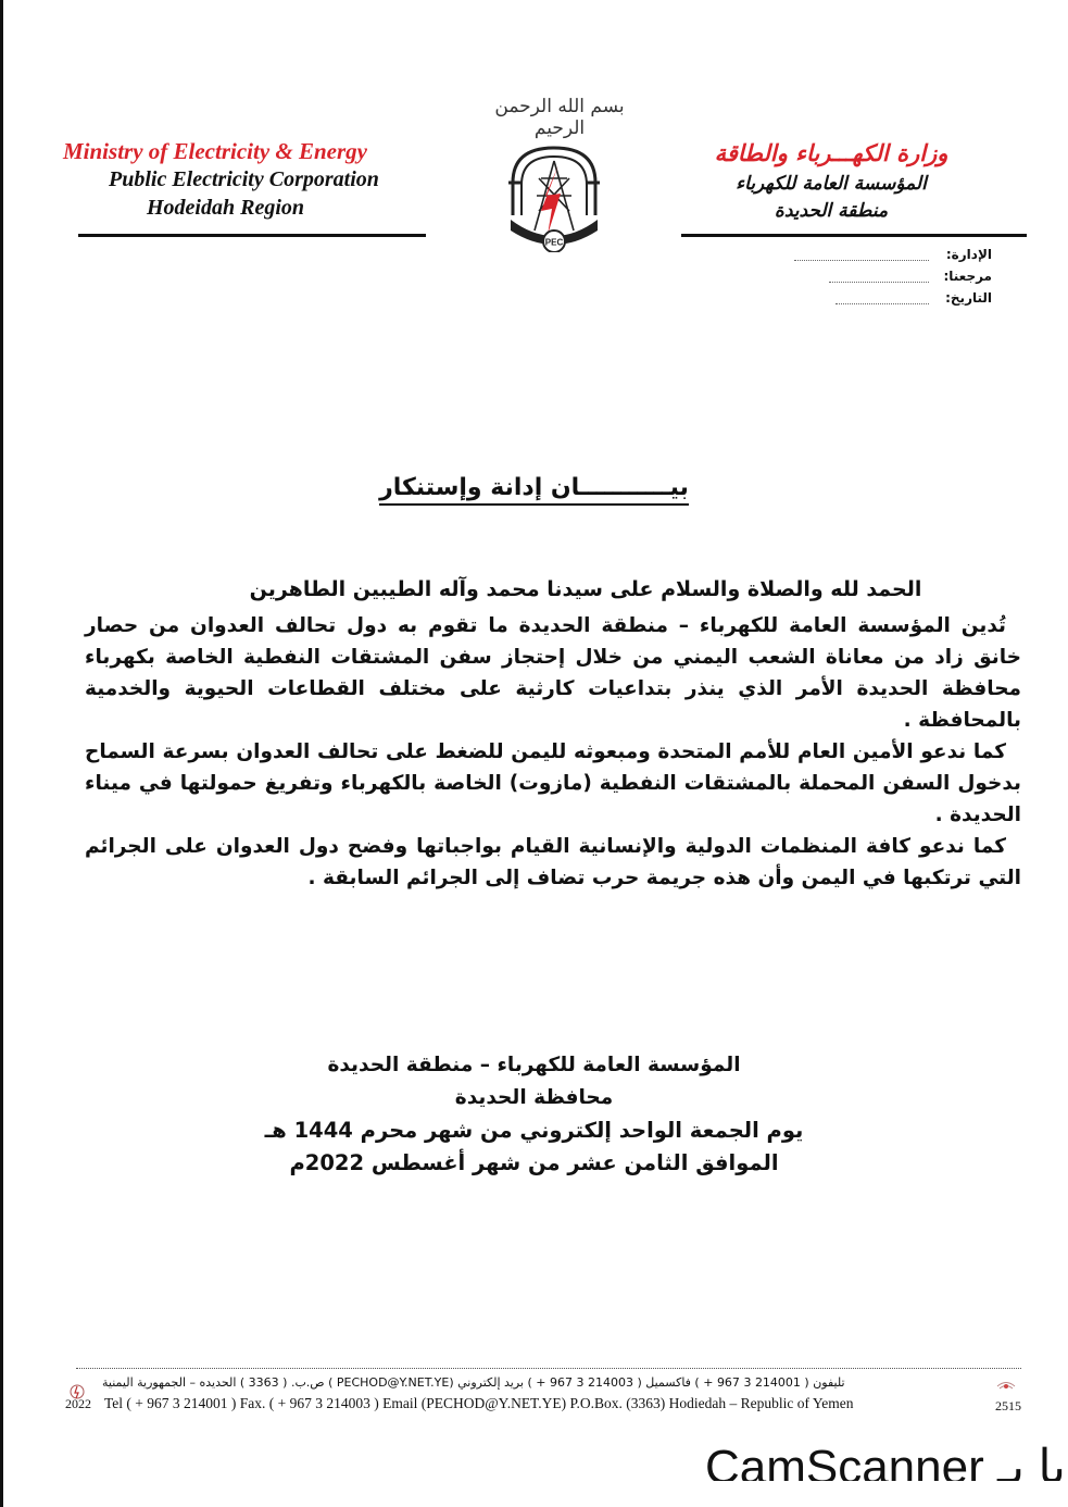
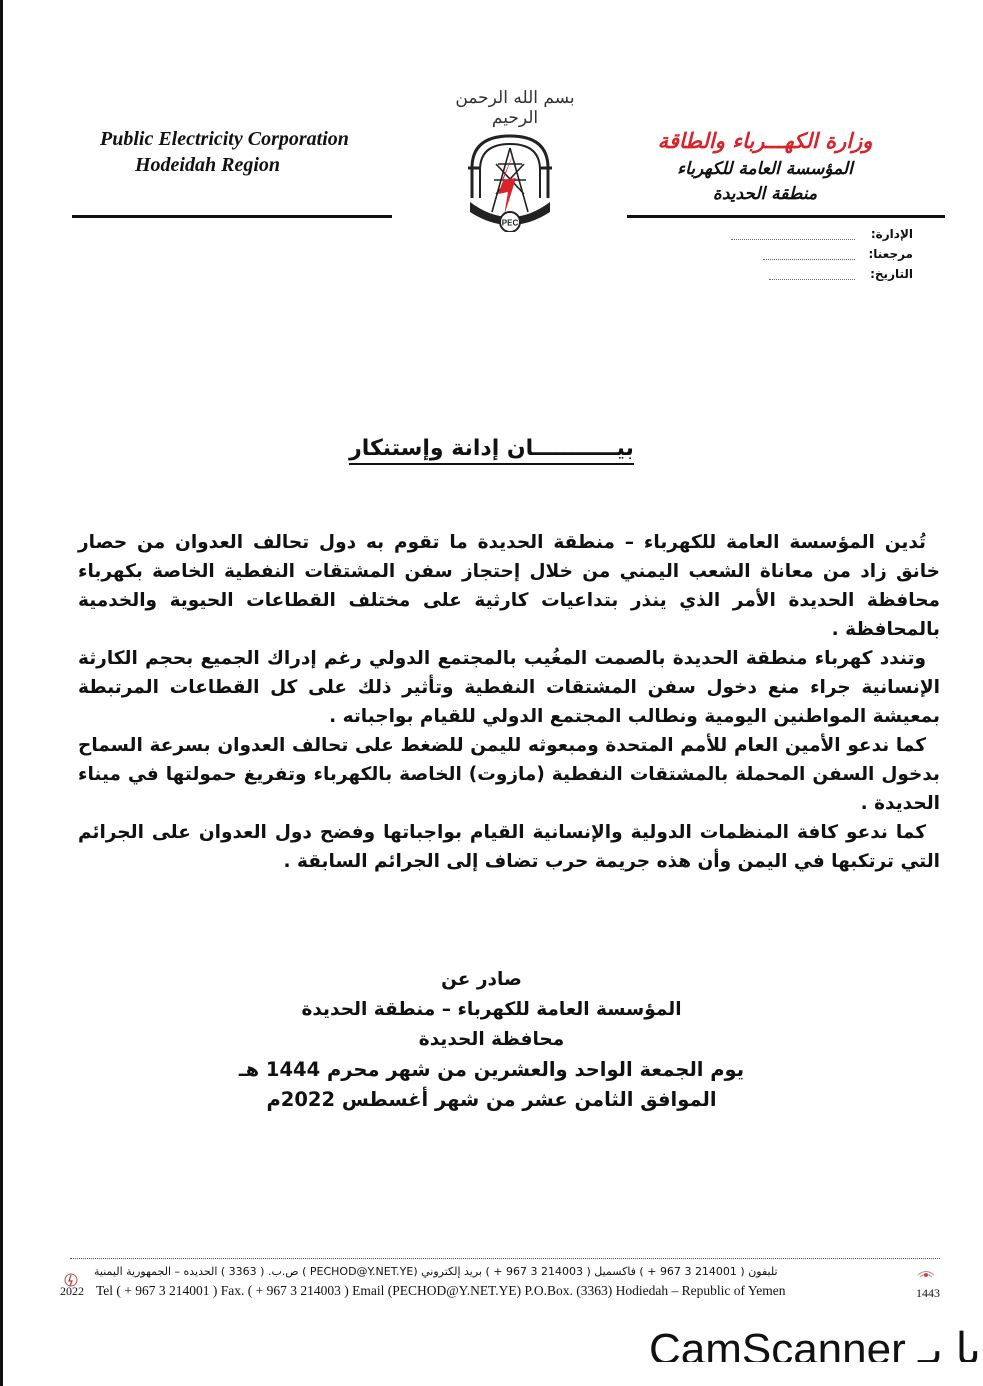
- Ministry of Electricity & Energy
  Public Electricity Corporation
  Hodeidah Region
  بسم الله الرحمن الرحيم
  PEC
  وزارة الكهـــرباء والطاقة
  المؤسسة العامة للكهرباء
  منطقة الحديدة
  الإدارة:
  مرجعنا:
  التاريخ:
  بيـــــــــــان إدانة وإستنكار
- الحمد لله والصلاة والسلام على سيدنا محمد وآله الطيبين الطاهرين
  تُدين المؤسسة العامة للكهرباء – منطقة الحديدة ما تقوم به دول تحالف العدوان من حصار خانق زاد من معاناة الشعب اليمني من خلال إحتجاز سفن المشتقات النفطية الخاصة بكهرباء محافظة الحديدة الأمر الذي ينذر بتداعيات كارثية على مختلف القطاعات الحيوية والخدمية بالمحافظة .
+ وتندد كهرباء منطقة الحديدة بالصمت المغُيب بالمجتمع الدولي رغم إدراك الجميع بحجم الكارثة الإنسانية جراء منع دخول سفن المشتقات النفطية وتأثير ذلك على كل القطاعات المرتبطة بمعيشة المواطنين اليومية ونطالب المجتمع الدولي للقيام بواجباته .
  كما ندعو الأمين العام للأمم المتحدة ومبعوثه لليمن للضغط على تحالف العدوان بسرعة السماح بدخول السفن المحملة بالمشتقات النفطية (مازوت) الخاصة بالكهرباء وتفريغ حمولتها في ميناء الحديدة .
  كما ندعو كافة المنظمات الدولية والإنسانية القيام بواجباتها وفضح دول العدوان على الجرائم التي ترتكبها في اليمن وأن هذه جريمة حرب تضاف إلى الجرائم السابقة .
+ صادر عن
  المؤسسة العامة للكهرباء – منطقة الحديدة
  محافظة الحديدة
- يوم الجمعة الواحد إلكتروني من شهر محرم 1444 هـ
+ يوم الجمعة الواحد والعشرين من شهر محرم 1444 هـ
  الموافق الثامن عشر من شهر أغسطس 2022م
  تليفون ( 214001 3 967 + ) فاكسميل ( 214003 3 967 + ) بريد إلكتروني (PECHOD@Y.NET.YE ) ص.ب. ( 3363 ) الحديده – الجمهورية اليمنية
  Tel ( + 967 3 214001 ) Fax. ( + 967 3 214003 ) Email (PECHOD@Y.NET.YE) P.O.Box. (3363) Hodiedah – Republic of Yemen
  2022
- 2515
+ 1443
  CamScanner يا بـ
